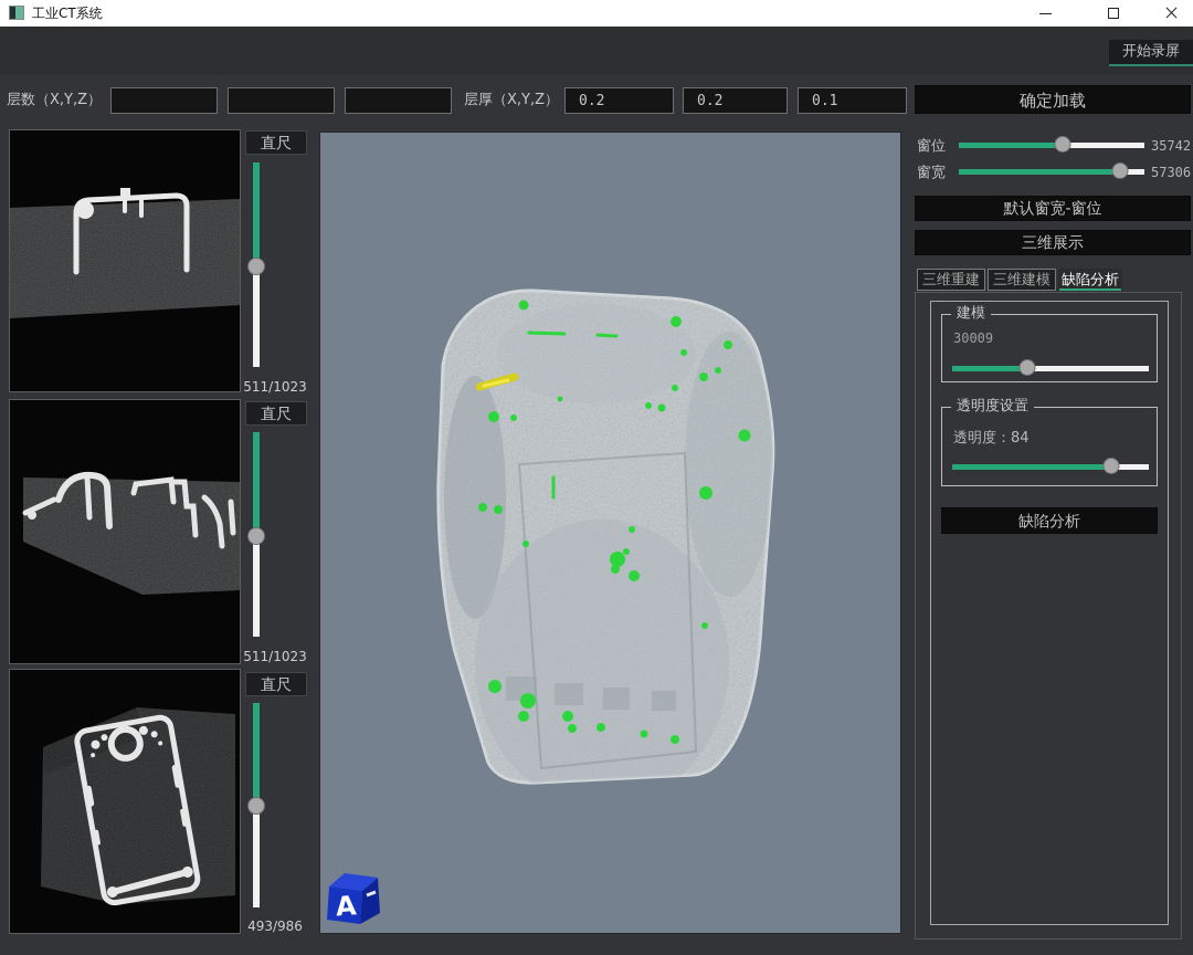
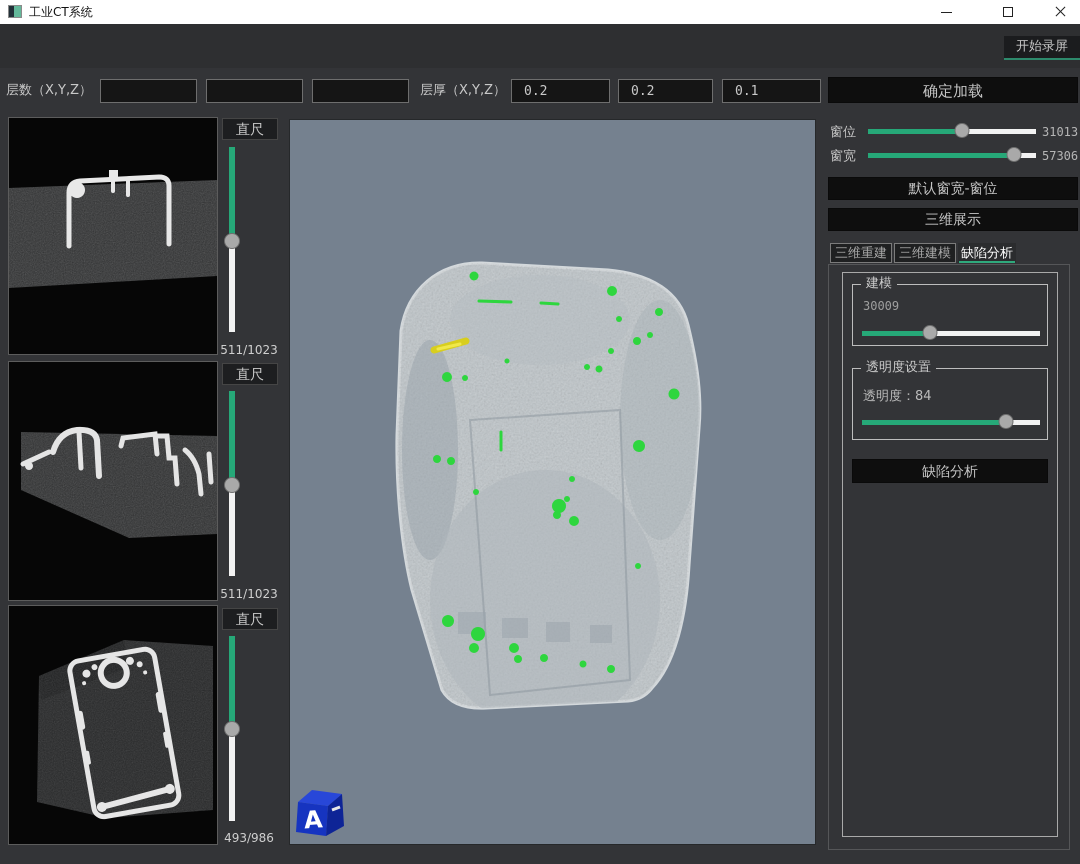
  工业CT系统
  开始录屏
  层数（X,Y,Z）
  层厚（X,Y,Z）
  0.2
  0.2
  0.1
  直尺
  511/1023
  直尺
  511/1023
  直尺
  493/986
  确定加载
  窗位
- 35742
+ 31013
  窗宽
  57306
  默认窗宽-窗位
  三维展示
  三维重建
  三维建模
  缺陷分析
  建模
  30009
  透明度设置
  透明度：84
  缺陷分析
